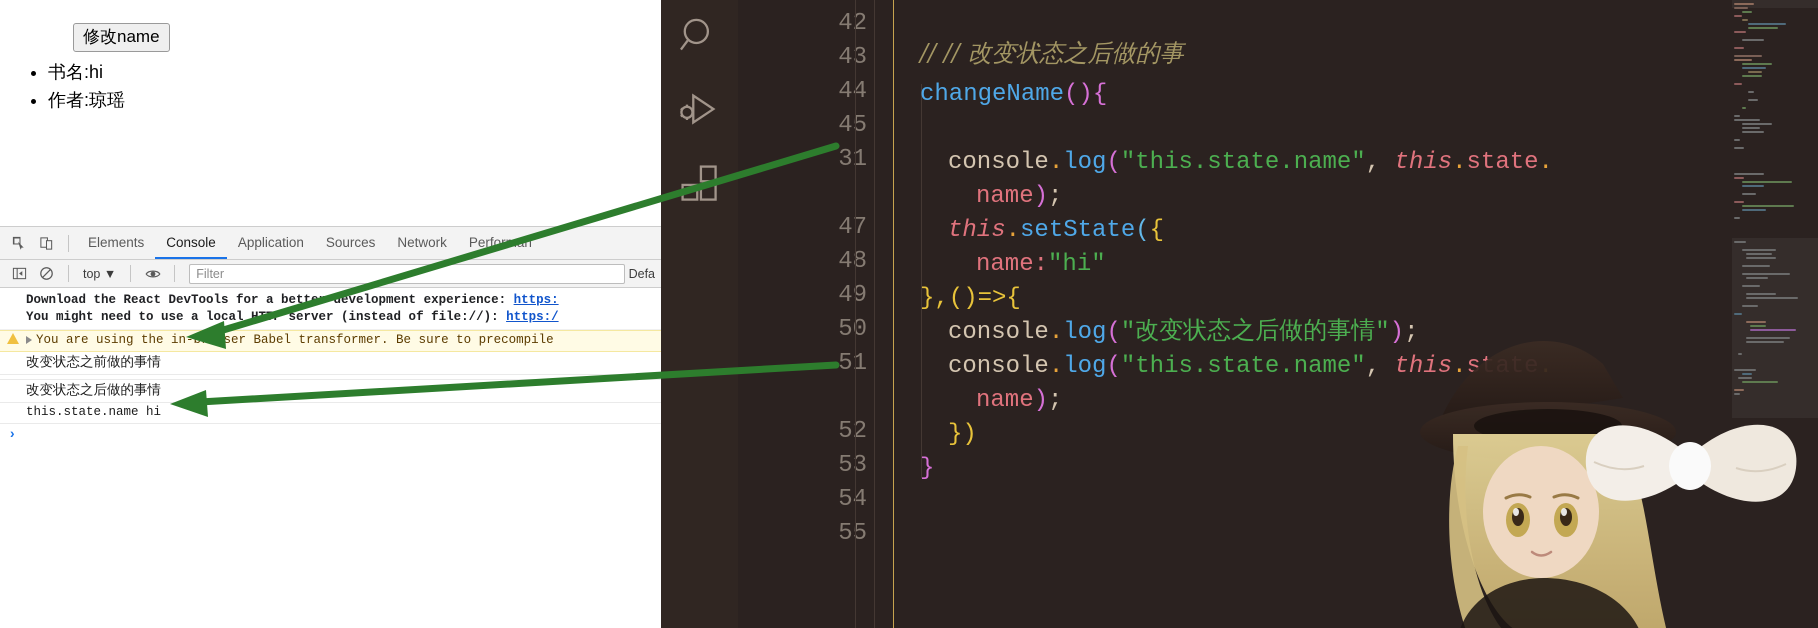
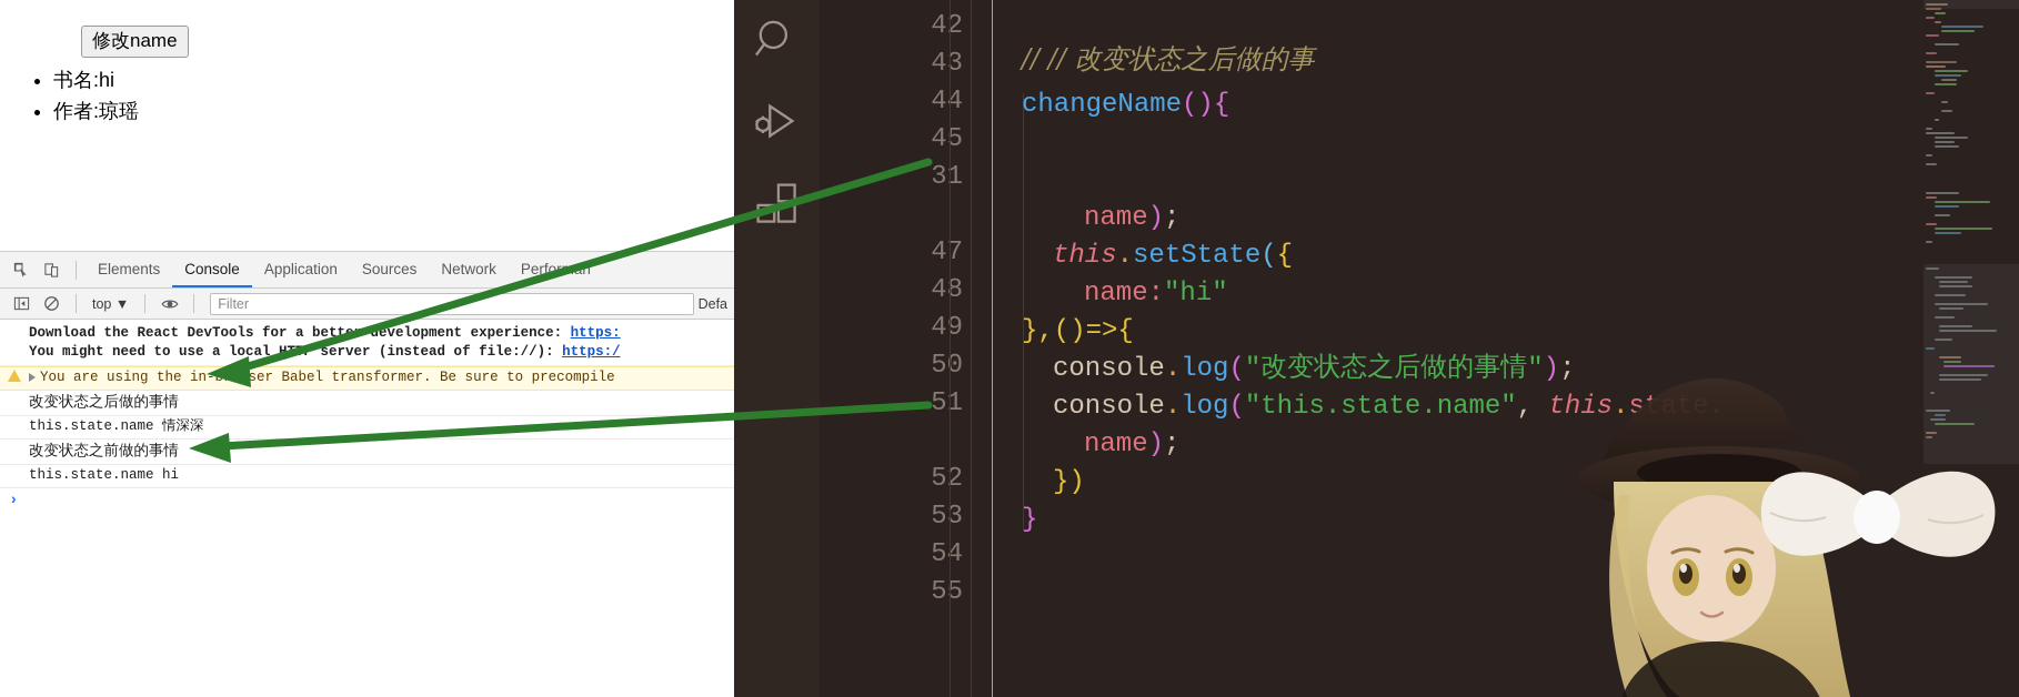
  修改name
  书名:hi
  作者:琼瑶
  Elements
  Console
  Application
  Sources
  Network
  top ▼
  Filter
  Defa
  Download the React DevTools for a bett development experience: https:
  You might need to use a local server (instead of file://): https:/
  You are using the in-ser Babel transformer. Be sure to precompile
- 改变状态之前做的事情
+ 改变状态之后做的事情
+ this.state.name 情深深
- 改变状态之后做的事情
+ 改变状态之前做的事情
  this.state.name hi
  ›
  42
  43
  44
  45
  31
  47
  48
  49
  50
  51
  52
  53
  54
  55
  // // 改变状态之后做的事
  changeName(){
- console.log("this.state.name", this.state.
  name);
  this.setState({
  name:"hi"
  },()=>{
  console.log("改变状态之后做的事情");
  console.log("this.state.name", this.s
  name);
  })
  }
